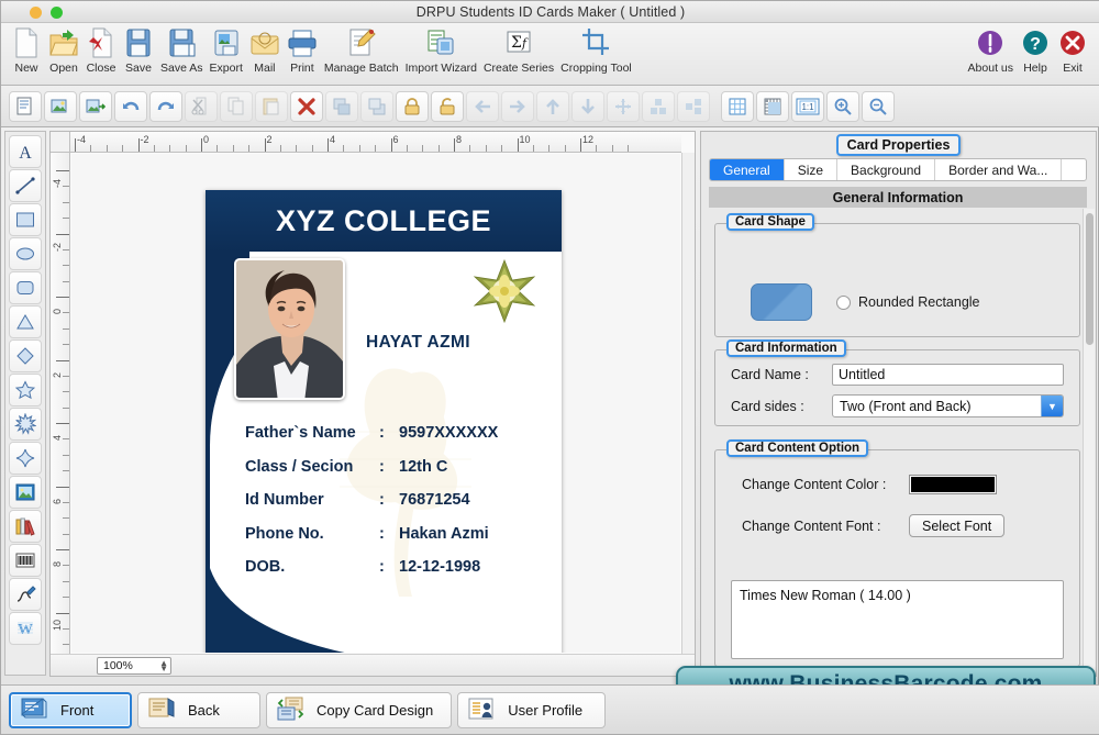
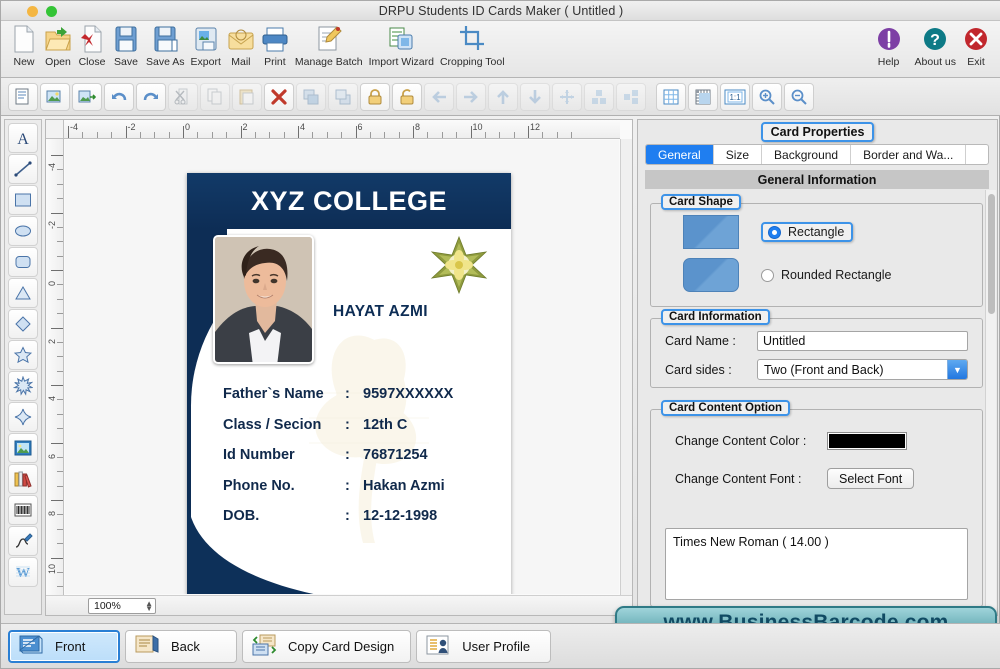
  DRPU Students ID Cards Maker ( Untitled )
  New
  Open
  Close
  Save
  Save As
  Export
  Mail
  Print
  Manage Batch
  Import Wizard
- Σ
- f
- Create Series
  Cropping Tool
- About us
+ Help
  ?
- Help
+ About us
  Exit
  1:1
  A
  W
  -4
  -2
  0
  2
  4
  6
  8
  10
  12
  XYZ COLLEGE
  HAYAT AZMI
  Father`s Name
  :
  9597XXXXXX
  Class / Secion
  :
  12th C
  Id Number
  :
  76871254
  Phone No.
  :
  Hakan Azmi
  DOB.
  :
  12-12-1998
  100%
  ▲
  ▼
  Card Properties
  General
  Size
  Background
  Border and Wa...
  General Information
  Card Shape
+ Rectangle
  Rounded Rectangle
  Card Information
  Card Name :
  Untitled
  Card sides :
  Two (Front and Back)
  ▼
  Card Content Option
  Change Content Color :
  Change Content Font :
  Select Font
  Times New Roman ( 14.00 )
  Front
  Back
  Copy Card Design
  User Profile
